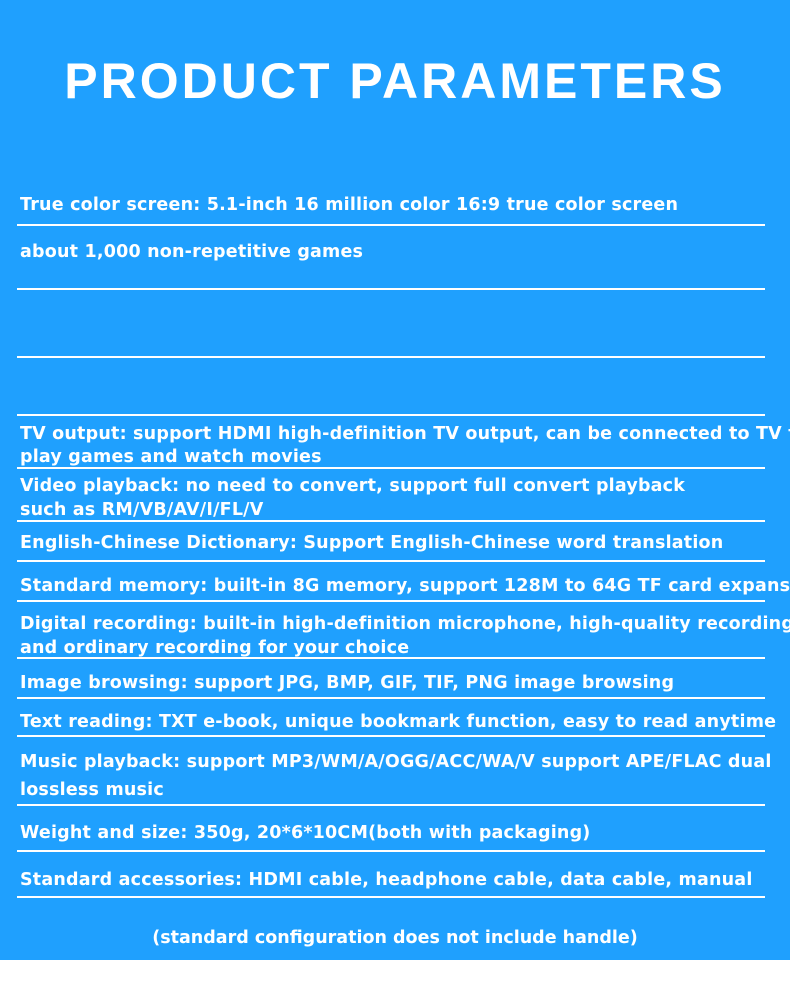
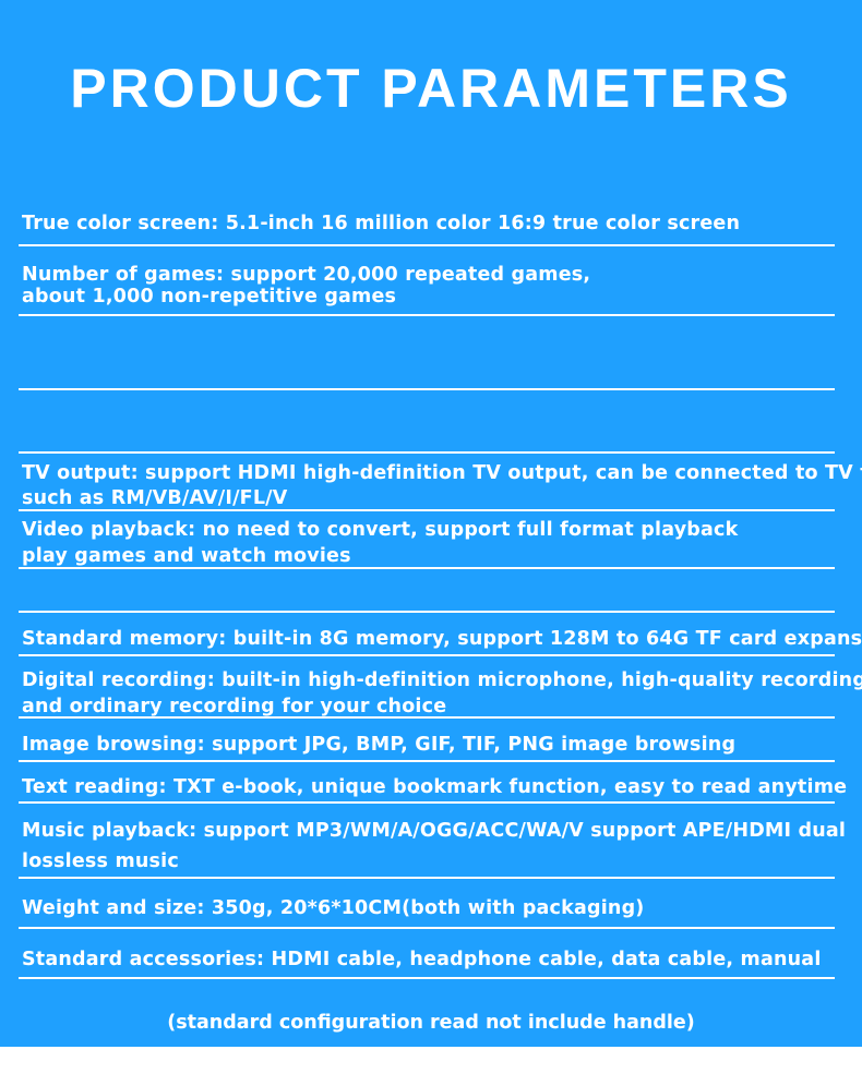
  PRODUCT PARAMETERS
  True color screen: 5.1-inch 16 million color 16:9 true color screen
+ Number of games: support 20,000 repeated games,
  about 1,000 non-repetitive games
  TV output: support HDMI high-definition TV output, can be connected to TV
- play games and watch movies
+ such as RM/VB/AV/I/FL/V
- Video playback: no need to convert, support full convert playback
+ Video playback: no need to convert, support full format playback
- such as RM/VB/AV/I/FL/V
+ play games and watch movies
- English-Chinese Dictionary: Support English-Chinese word translation
  Standard memory: built-in 8G memory, support 128M to 64G TF card expans
  Digital recording: built-in high-definition microphone, high-quality recording
  and ordinary recording for your choice
  Image browsing: support JPG, BMP, GIF, TIF, PNG image browsing
  Text reading: TXT e-book, unique bookmark function, easy to read anytime
- Music playback: support MP3/WM/A/OGG/ACC/WA/V support APE/FLAC dual
+ Music playback: support MP3/WM/A/OGG/ACC/WA/V support APE/HDMI dual
  lossless music
  Weight and size: 350g, 20*6*10CM(both with packaging)
  Standard accessories: HDMI cable, headphone cable, data cable, manual
- (standard configuration does not include handle)
+ (standard configuration read not include handle)
